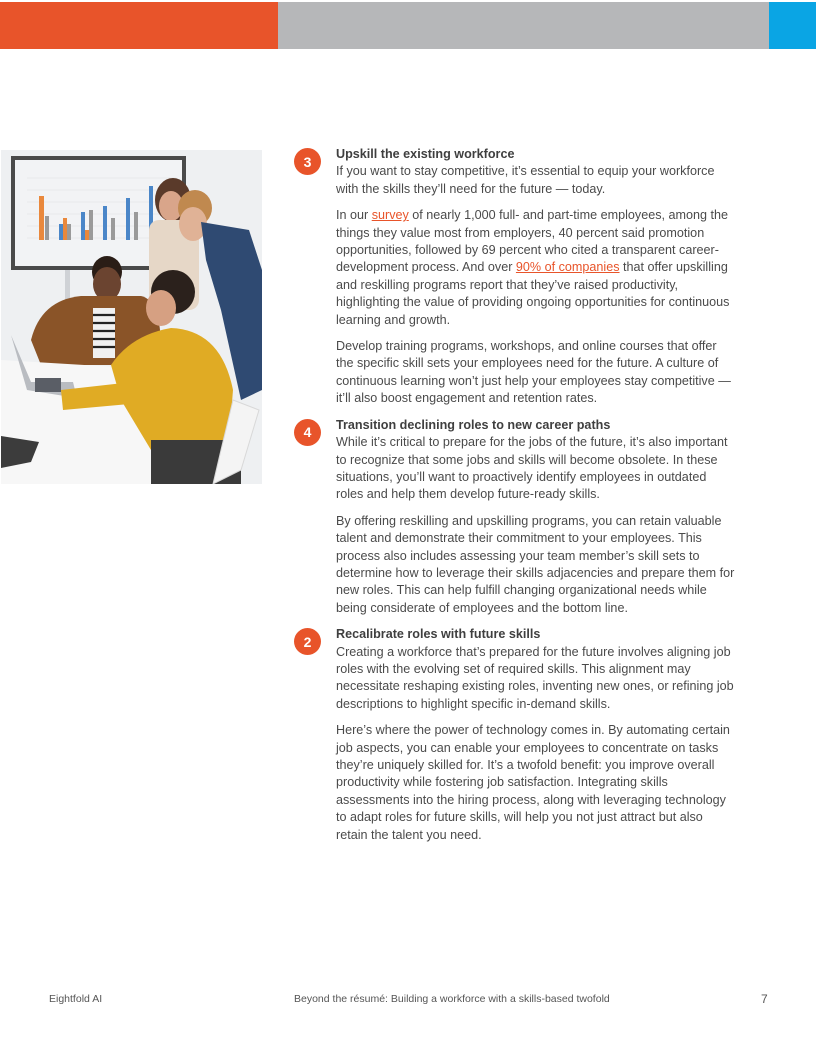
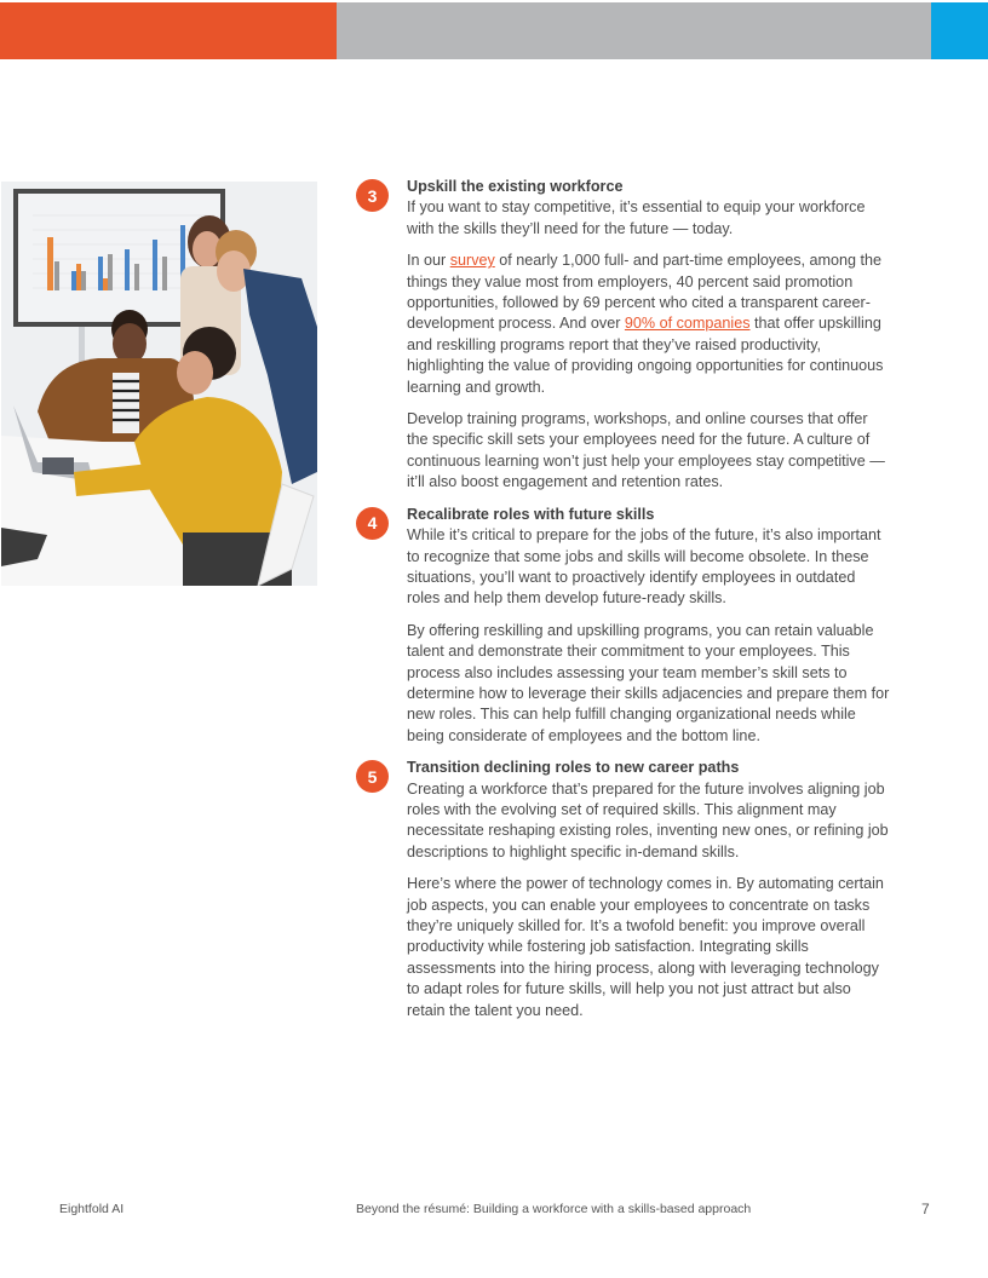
  3
  Upskill the existing workforce
  If you want to stay competitive, it’s essential to equip your workforce with the skills they’ll need for the future — today.
  In our survey of nearly 1,000 full- and part-time employees, among the things they value most from employers, 40 percent said promotion opportunities, followed by 69 percent who cited a transparent career-development process. And over 90% of companies that offer upskilling and reskilling programs report that they’ve raised productivity, highlighting the value of providing ongoing opportunities for continuous learning and growth.
  Develop training programs, workshops, and online courses that offer the specific skill sets your employees need for the future. A culture of continuous learning won’t just help your employees stay competitive — it’ll also boost engagement and retention rates.
  4
- Transition declining roles to new career paths
+ Recalibrate roles with future skills
  While it’s critical to prepare for the jobs of the future, it’s also important to recognize that some jobs and skills will become obsolete. In these situations, you’ll want to proactively identify employees in outdated roles and help them develop future-ready skills.
  By offering reskilling and upskilling programs, you can retain valuable talent and demonstrate their commitment to your employees. This process also includes assessing your team member’s skill sets to determine how to leverage their skills adjacencies and prepare them for new roles. This can help fulfill changing organizational needs while being considerate of employees and the bottom line.
- 2
+ 5
- Recalibrate roles with future skills
+ Transition declining roles to new career paths
  Creating a workforce that’s prepared for the future involves aligning job roles with the evolving set of required skills. This alignment may necessitate reshaping existing roles, inventing new ones, or refining job descriptions to highlight specific in-demand skills.
  Here’s where the power of technology comes in. By automating certain job aspects, you can enable your employees to concentrate on tasks they’re uniquely skilled for. It’s a twofold benefit: you improve overall productivity while fostering job satisfaction. Integrating skills assessments into the hiring process, along with leveraging technology to adapt roles for future skills, will help you not just attract but also retain the talent you need.
  Eightfold AI
- Beyond the résumé: Building a workforce with a skills-based twofold
+ Beyond the résumé: Building a workforce with a skills-based approach
  7
